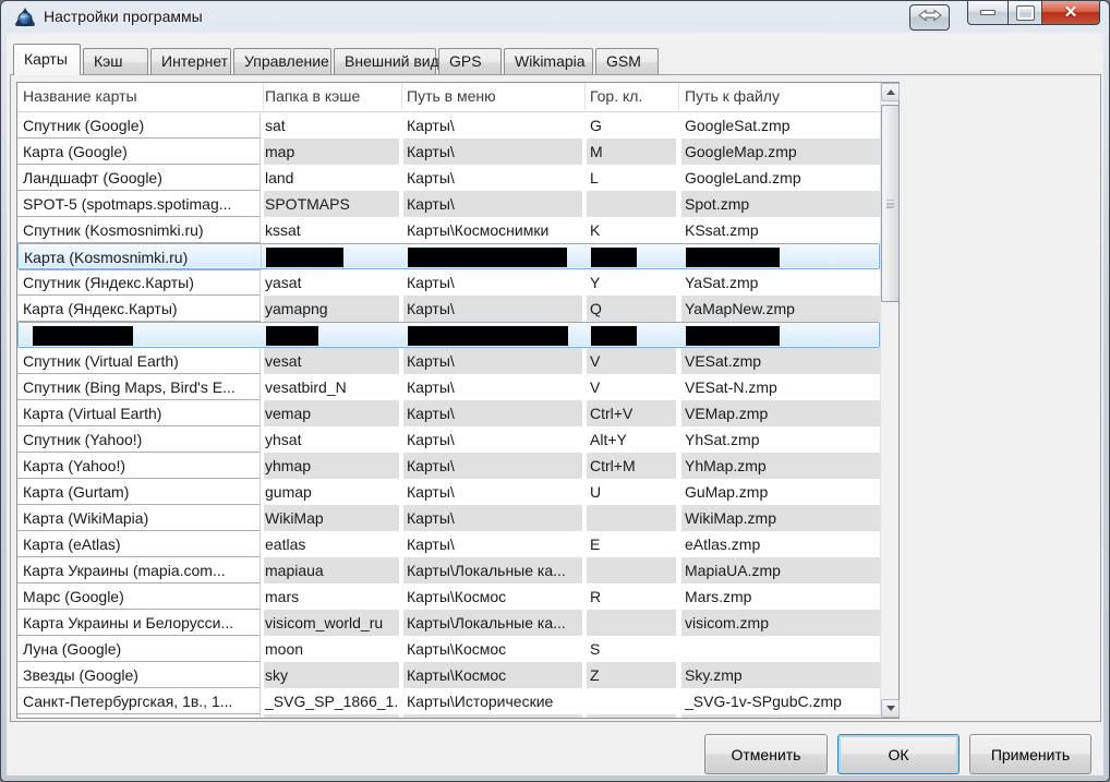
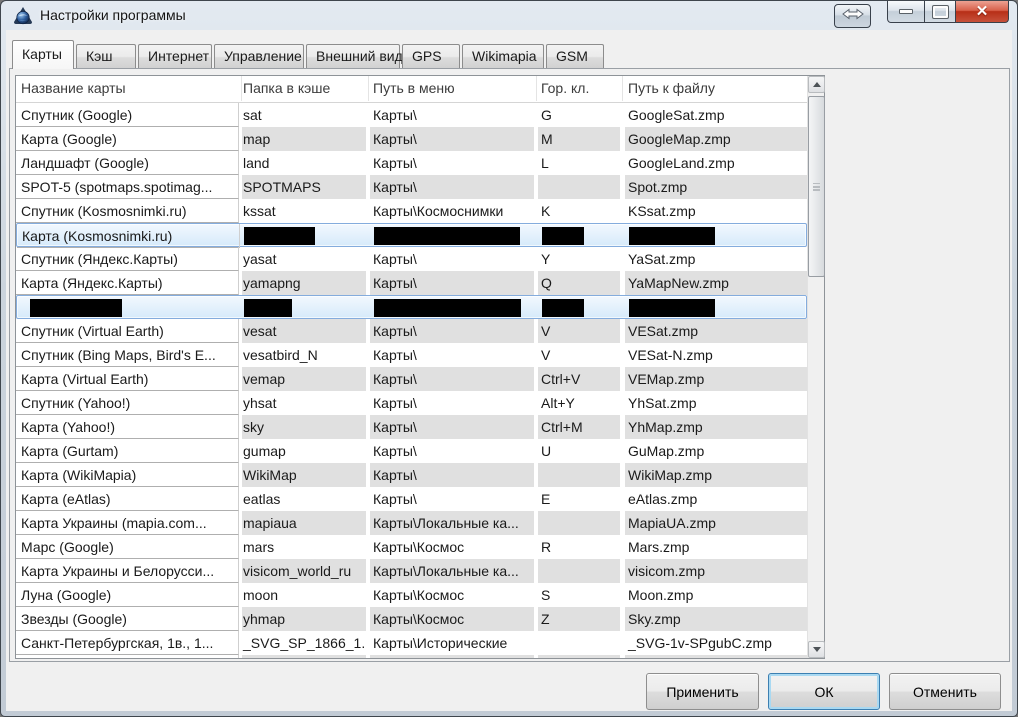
  Настройки программы
  ✕
  Карты
  Кэш
  Интернет
  Управление
  Внешний вид
  GPS
  Wikimapia
  GSM
  Название карты
  Папка в кэше
  Путь в меню
  Гор. кл.
  Путь к файлу
  Спутник (Google)
  sat
  Карты\
  G
  GoogleSat.zmp
  Карта (Google)
  map
  Карты\
  M
  GoogleMap.zmp
  Ландшафт (Google)
  land
  Карты\
  L
  GoogleLand.zmp
  SPOT-5 (spotmaps.spotimag...
  SPOTMAPS
  Карты\
  Spot.zmp
  Спутник (Kosmosnimki.ru)
  kssat
  Карты\Космоснимки
  K
  KSsat.zmp
  Карта (Kosmosnimki.ru)
  Спутник (Яндекс.Карты)
  yasat
  Карты\
  Y
  YaSat.zmp
  Карта (Яндекс.Карты)
  yamapng
  Карты\
  Q
  YaMapNew.zmp
  Спутник (Virtual Earth)
  vesat
  Карты\
  V
  VESat.zmp
  Спутник (Bing Maps, Bird's E...
  vesatbird_N
  Карты\
  V
  VESat-N.zmp
  Карта (Virtual Earth)
  vemap
  Карты\
  Ctrl+V
  VEMap.zmp
  Спутник (Yahoo!)
  yhsat
  Карты\
  Alt+Y
  YhSat.zmp
  Карта (Yahoo!)
- yhmap
+ sky
  Карты\
  Ctrl+M
  YhMap.zmp
  Карта (Gurtam)
  gumap
  Карты\
  U
  GuMap.zmp
  Карта (WikiMapia)
  WikiMap
  Карты\
  WikiMap.zmp
  Карта (eAtlas)
  eatlas
  Карты\
  E
  eAtlas.zmp
  Карта Украины (mapia.com...
  mapiaua
  Карты\Локальные ка...
  MapiaUA.zmp
  Марс (Google)
  mars
  Карты\Космос
  R
  Mars.zmp
  Карта Украины и Белорусси...
  visicom_world_ru
  Карты\Локальные ка...
  visicom.zmp
  Луна (Google)
  moon
  Карты\Космос
  S
+ Moon.zmp
  Звезды (Google)
- sky
+ yhmap
  Карты\Космос
  Z
  Sky.zmp
  Санкт-Петербургская, 1в., 1...
  _SVG_SP_1866_1.
  Карты\Исторические
  _SVG-1v-SPgubC.zmp
- Отменить
+ Применить
  ОК
- Применить
+ Отменить
